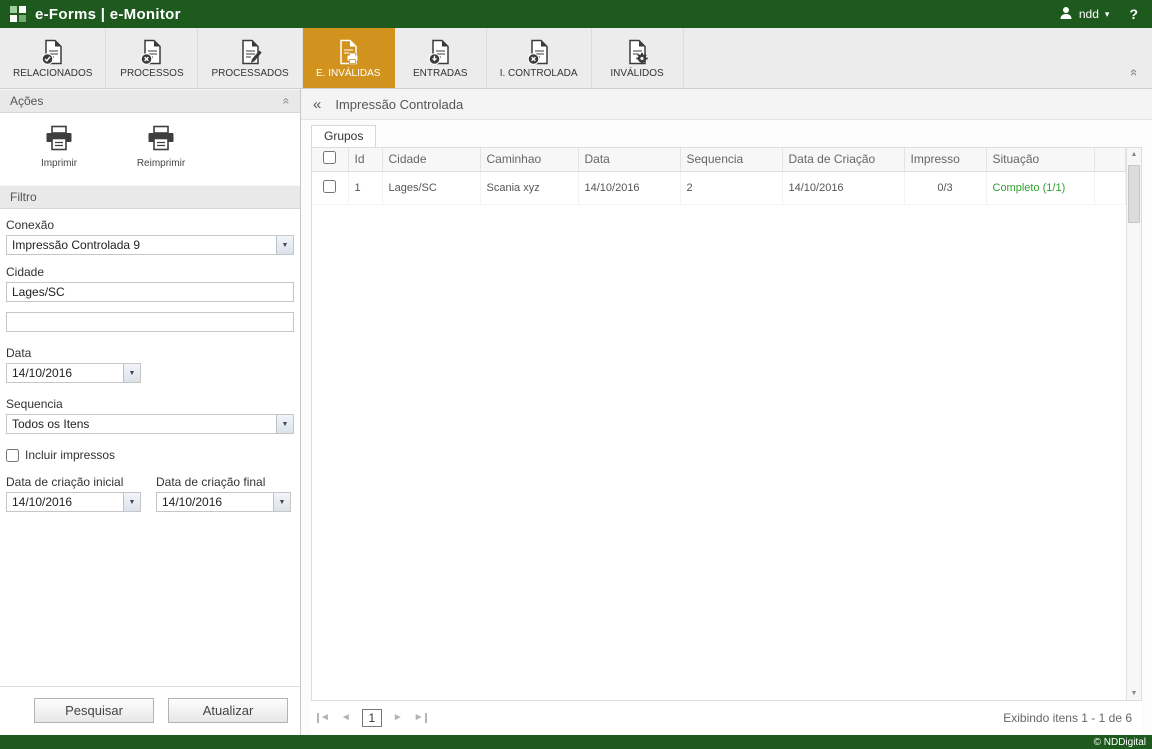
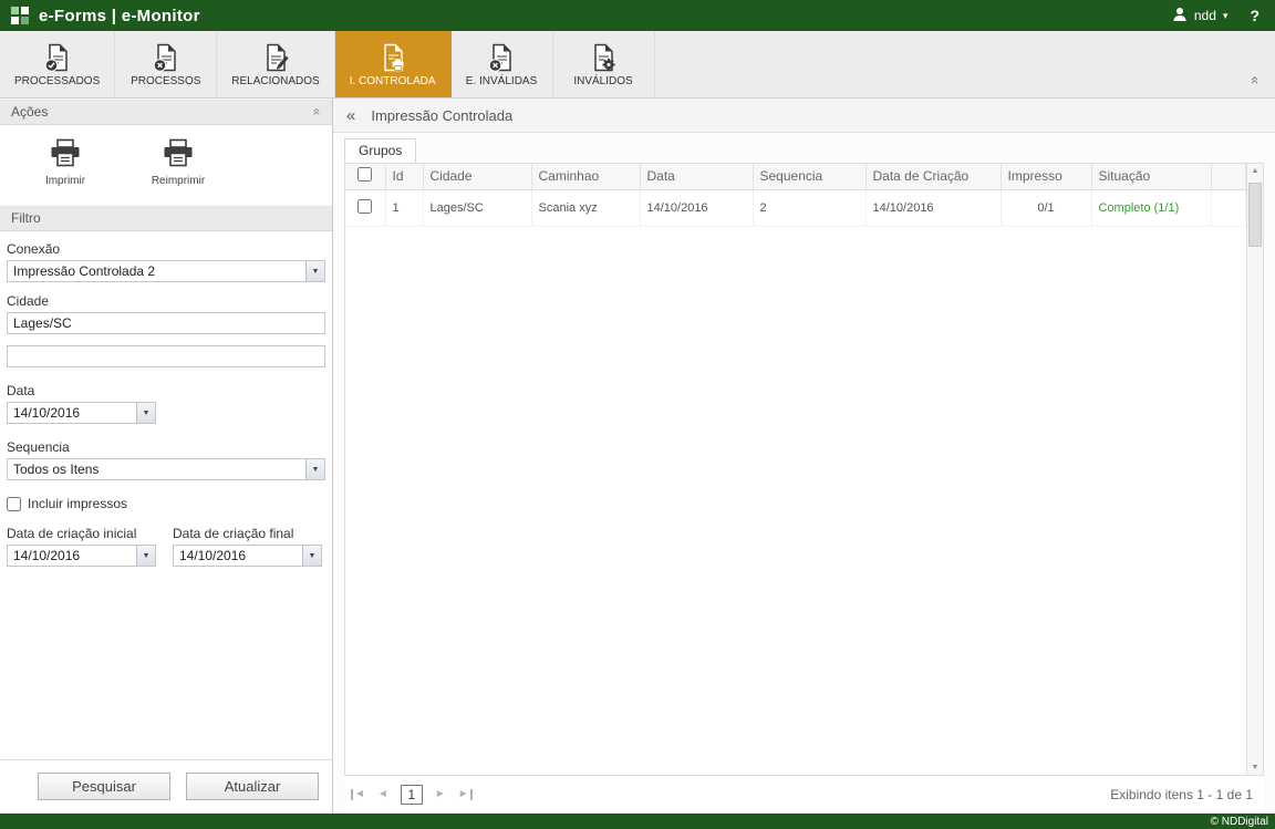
  e-Forms | e-Monitor
  ndd
  ▾
  ?
- RELACIONADOS
+ PROCESSADOS
  PROCESSOS
- PROCESSADOS
+ RELACIONADOS
- E. INVÁLIDAS
+ I. CONTROLADA
- ENTRADAS
- I. CONTROLADA
+ E. INVÁLIDAS
  INVÁLIDOS
  Ações
  Imprimir
  Reimprimir
  Filtro
  Conexão
- Impressão Controlada 9
+ Impressão Controlada 2
  Cidade
  Lages/SC
  Data
  14/10/2016
  Sequencia
  Todos os Itens
  Incluir impressos
  Data de criação inicial
  14/10/2016
  Data de criação final
  14/10/2016
  Pesquisar
  Atualizar
  «
  Impressão Controlada
  Grupos
  	Id	Cidade	Caminhao	Data	Sequencia	Data de Criação	Impresso	Situação
- 	1	Lages/SC	Scania xyz	14/10/2016	2	14/10/2016	0/3	Completo (1/1)
+ 	1	Lages/SC	Scania xyz	14/10/2016	2	14/10/2016	0/1	Completo (1/1)
  ◄
  ◄
  1
  ►
  ►
- Exibindo itens 1 - 1 de 6
+ Exibindo itens 1 - 1 de 1
  © NDDigital
